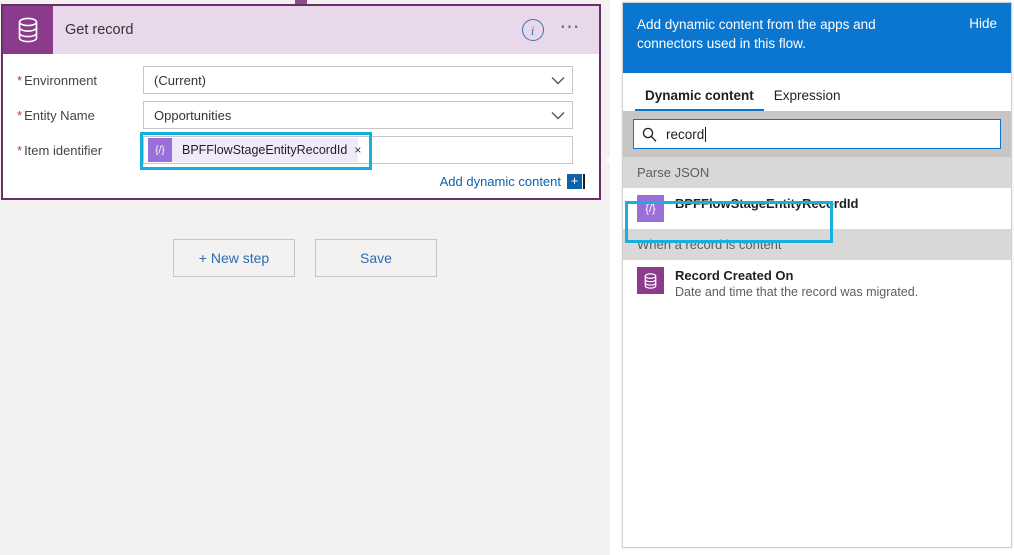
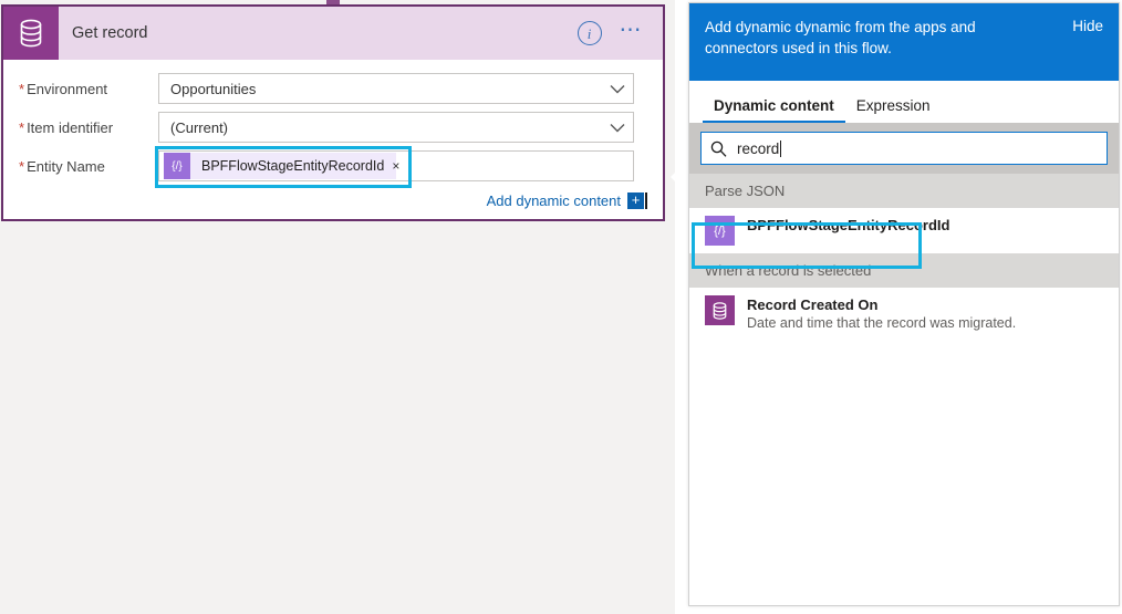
  Get record
  i
  ⋯
  * Environment
- (Current)
+ Opportunities
- * Entity Name
+ * Item identifier
- Opportunities
+ (Current)
- * Item identifier
+ * Entity Name
  {/}
  BPFFlowStageEntityRecordId
  ×
  Add dynamic content
  +
- + New step
- Save
- Add dynamic content from the apps and connectors used in this flow.
+ Add dynamic dynamic from the apps and connectors used in this flow.
  Hide
  Dynamic content
  Expression
  record
  Parse JSON
  {/}
  BPFFlowStageEntityRecordId
- When a record is content
+ When a record is selected
  Record Created On
  Date and time that the record was migrated.
